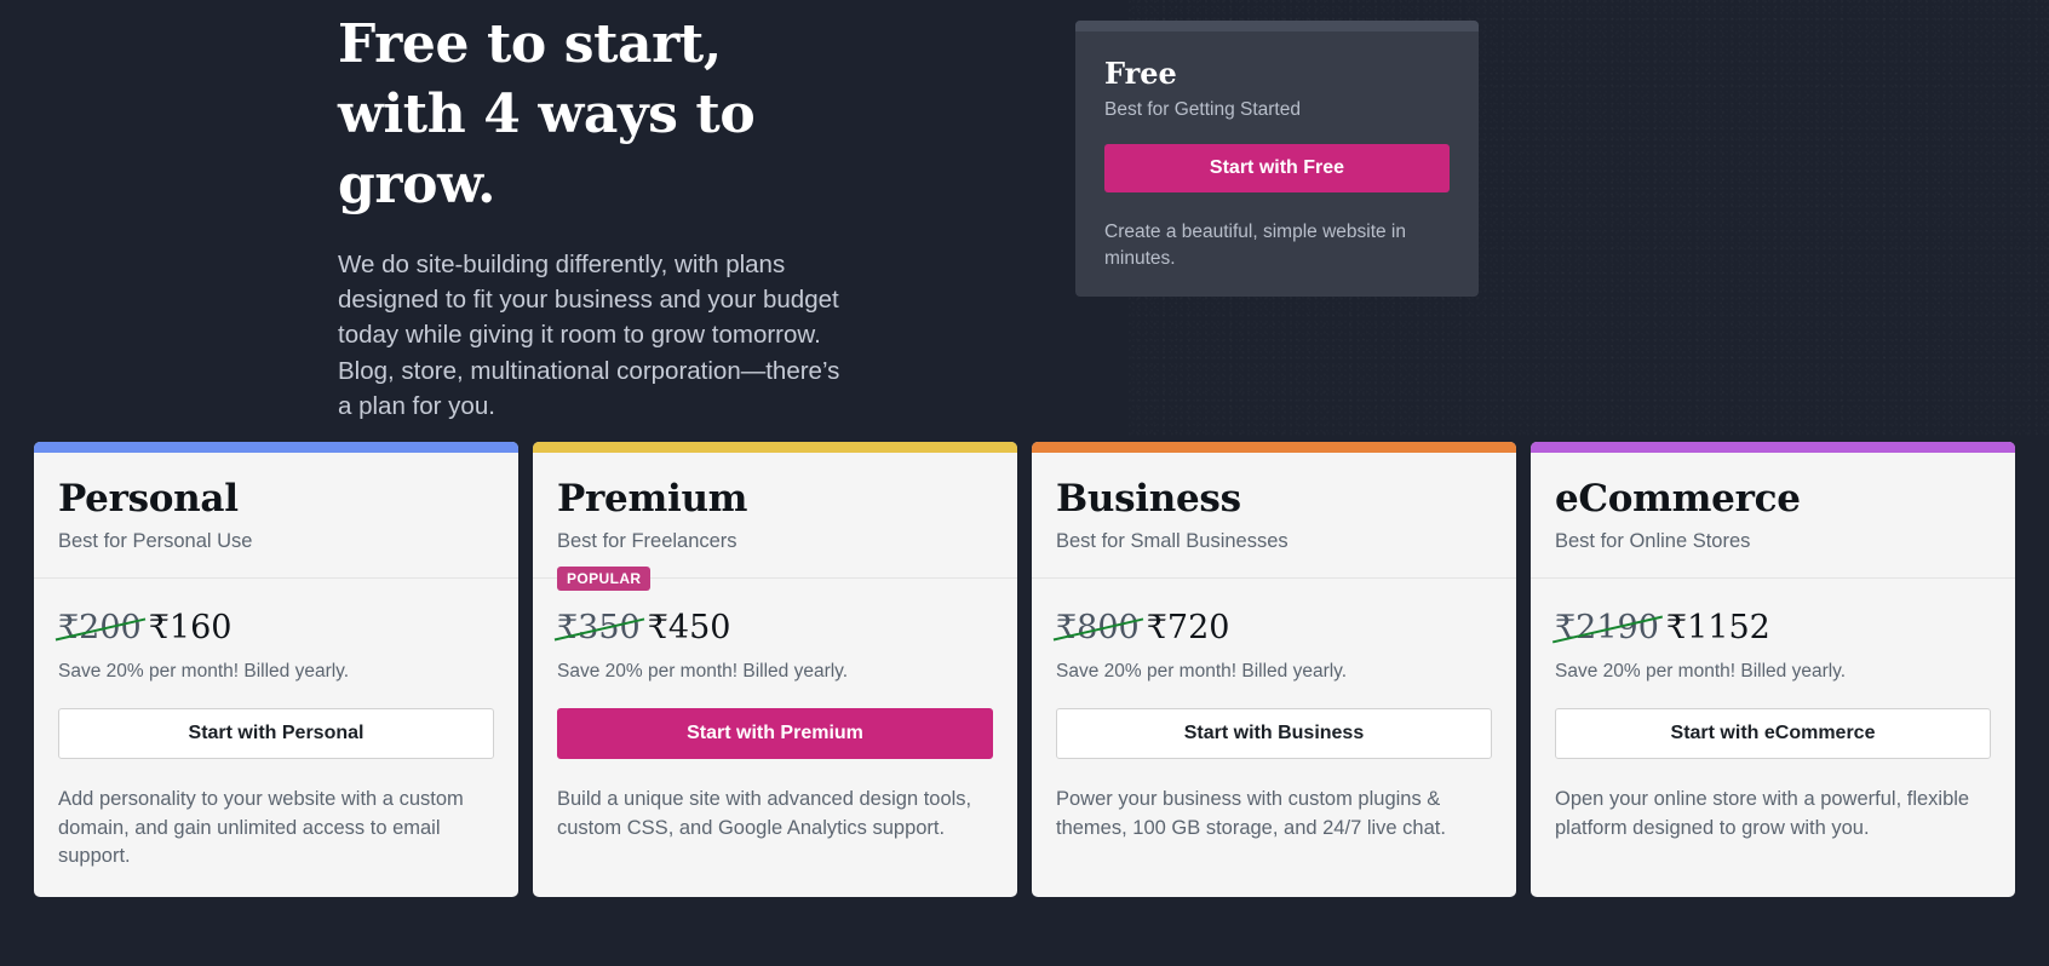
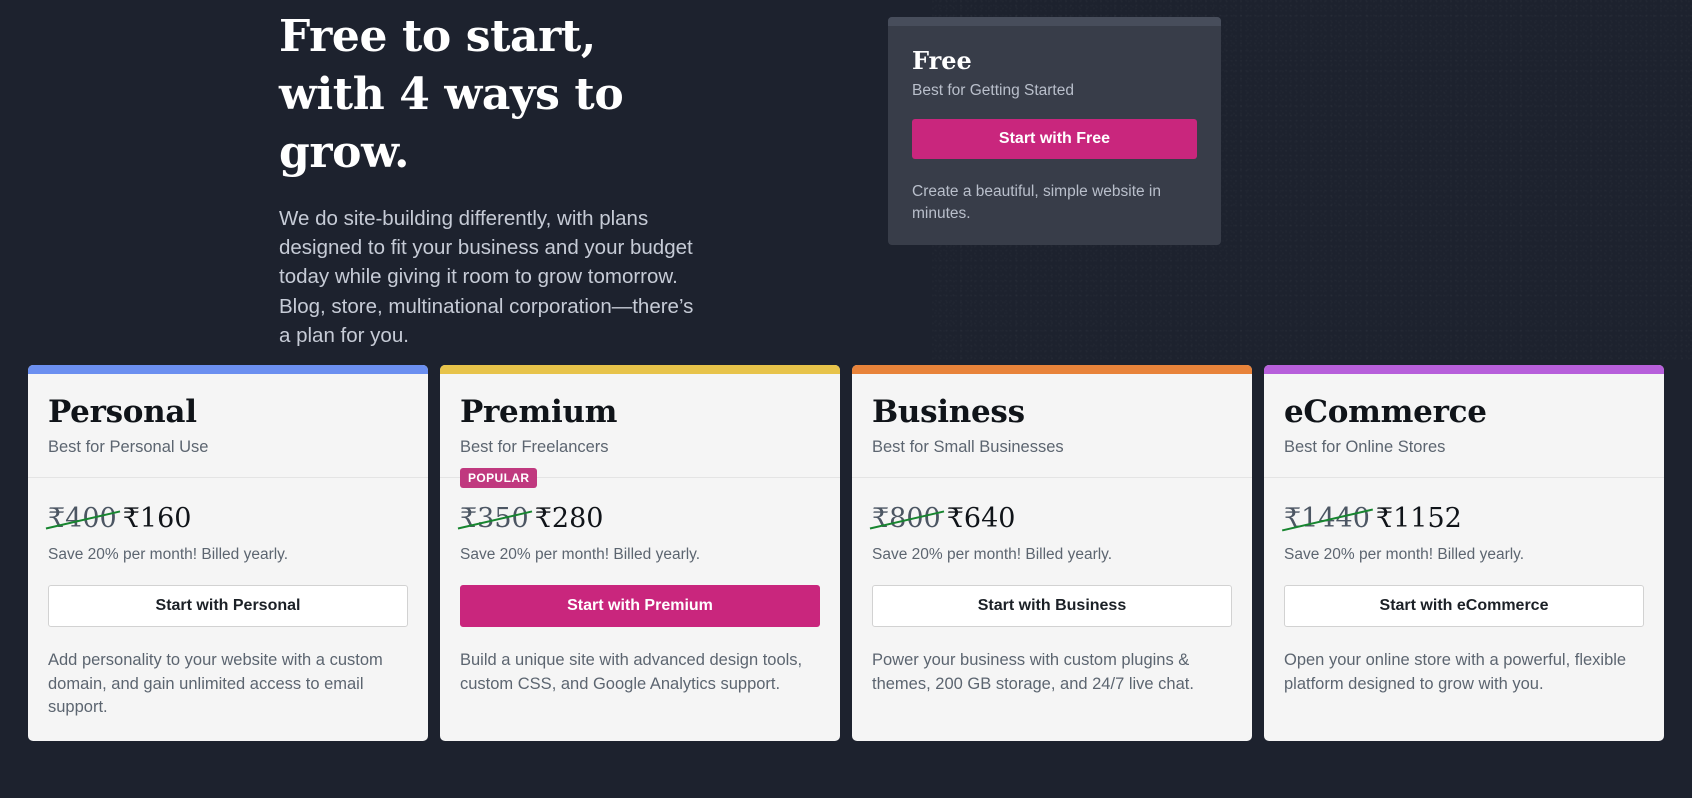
  Free to start,
  with 4 ways to grow.
  We do site-building differently, with plans designed to fit your business and your budget today while giving it room to grow tomorrow. Blog, store, multinational corporation—there’s a plan for you.
  Free
  Best for Getting Started
  Start with Free
  Create a beautiful, simple website in minutes.
  Personal
  Best for Personal Use
- ₹200 ₹160
+ ₹400 ₹160
  Save 20% per month! Billed yearly.
  Start with Personal
  Add personality to your website with a custom domain, and gain unlimited access to email support.
  Premium
  Best for Freelancers
  POPULAR
- ₹350 ₹450
+ ₹350 ₹280
  Save 20% per month! Billed yearly.
  Start with Premium
  Build a unique site with advanced design tools, custom CSS, and Google Analytics support.
  Business
  Best for Small Businesses
- ₹800 ₹720
+ ₹800 ₹640
  Save 20% per month! Billed yearly.
  Start with Business
- Power your business with custom plugins & themes, 100 GB storage, and 24/7 live chat.
+ Power your business with custom plugins & themes, 200 GB storage, and 24/7 live chat.
  eCommerce
  Best for Online Stores
- ₹2190 ₹1152
+ ₹1440 ₹1152
  Save 20% per month! Billed yearly.
  Start with eCommerce
  Open your online store with a powerful, flexible platform designed to grow with you.
